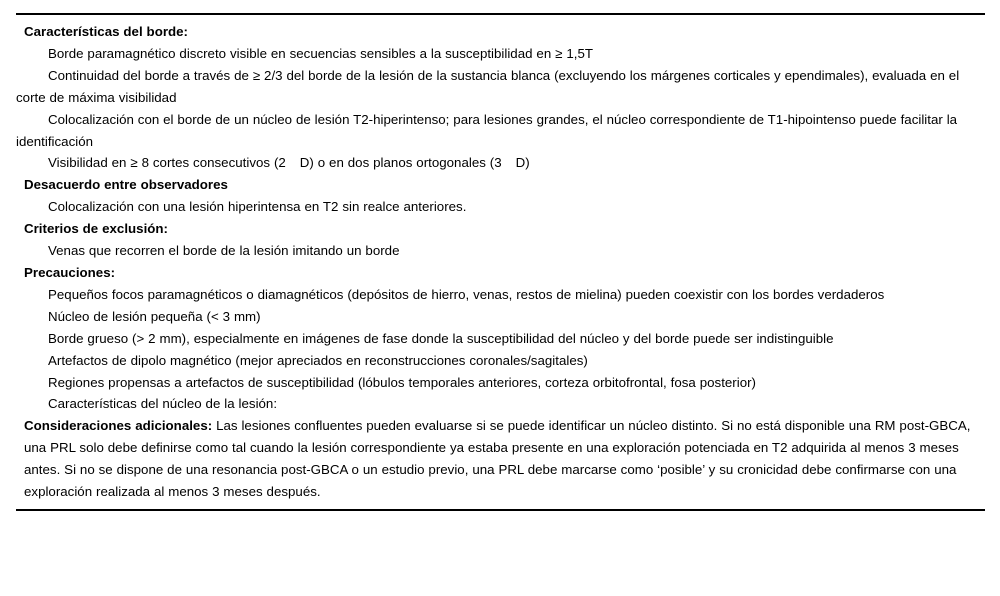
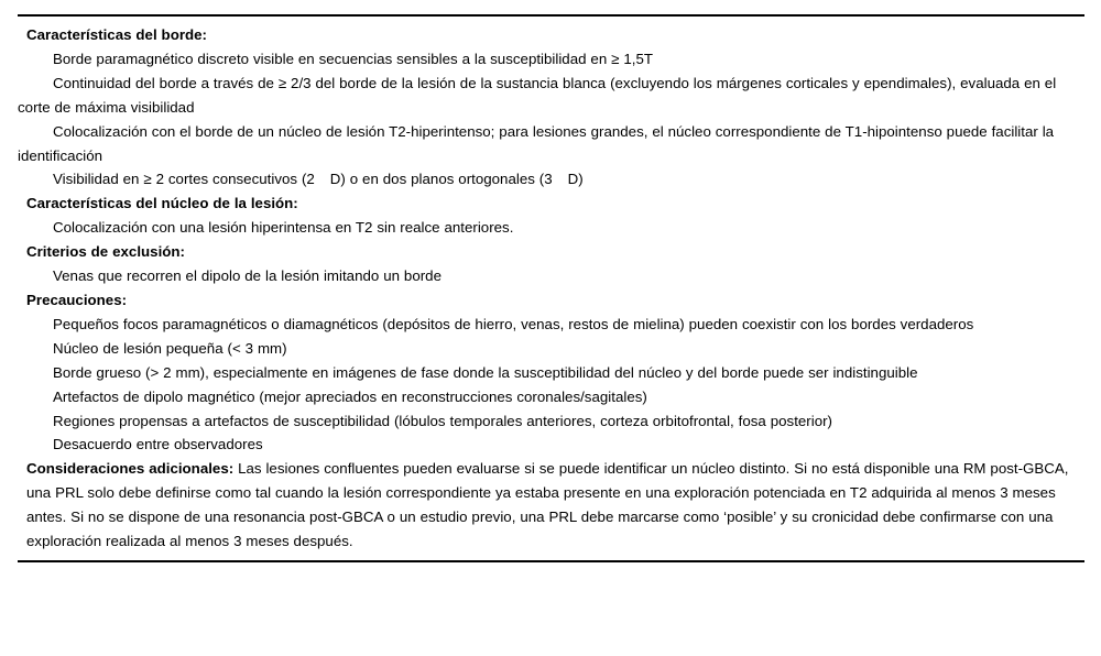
  Características del borde:
  Borde paramagnético discreto visible en secuencias sensibles a la susceptibilidad en ≥ 1,5T
  Continuidad del borde a través de ≥ 2/3 del borde de la lesión de la sustancia blanca (excluyendo los márgenes corticales y ependimales), evaluada en el corte de máxima visibilidad
  Colocalización con el borde de un núcleo de lesión T2-hiperintenso; para lesiones grandes, el núcleo correspondiente de T1-hipointenso puede facilitar la identificación
- Visibilidad en ≥ 8 cortes consecutivos (2 D) o en dos planos ortogonales (3 D)
+ Visibilidad en ≥ 2 cortes consecutivos (2 D) o en dos planos ortogonales (3 D)
- Desacuerdo entre observadores
+ Características del núcleo de la lesión:
  Colocalización con una lesión hiperintensa en T2 sin realce anteriores.
  Criterios de exclusión:
- Venas que recorren el borde de la lesión imitando un borde
+ Venas que recorren el dipolo de la lesión imitando un borde
  Precauciones:
  Pequeños focos paramagnéticos o diamagnéticos (depósitos de hierro, venas, restos de mielina) pueden coexistir con los bordes verdaderos
  Núcleo de lesión pequeña (< 3 mm)
  Borde grueso (> 2 mm), especialmente en imágenes de fase donde la susceptibilidad del núcleo y del borde puede ser indistinguible
  Artefactos de dipolo magnético (mejor apreciados en reconstrucciones coronales/sagitales)
  Regiones propensas a artefactos de susceptibilidad (lóbulos temporales anteriores, corteza orbitofrontal, fosa posterior)
- Características del núcleo de la lesión:
+ Desacuerdo entre observadores
  Consideraciones adicionales: Las lesiones confluentes pueden evaluarse si se puede identificar un núcleo distinto. Si no está disponible una RM post-GBCA, una PRL solo debe definirse como tal cuando la lesión correspondiente ya estaba presente en una exploración potenciada en T2 adquirida al menos 3 meses antes. Si no se dispone de una resonancia post-GBCA o un estudio previo, una PRL debe marcarse como ‘posible’ y su cronicidad debe confirmarse con una exploración realizada al menos 3 meses después.
